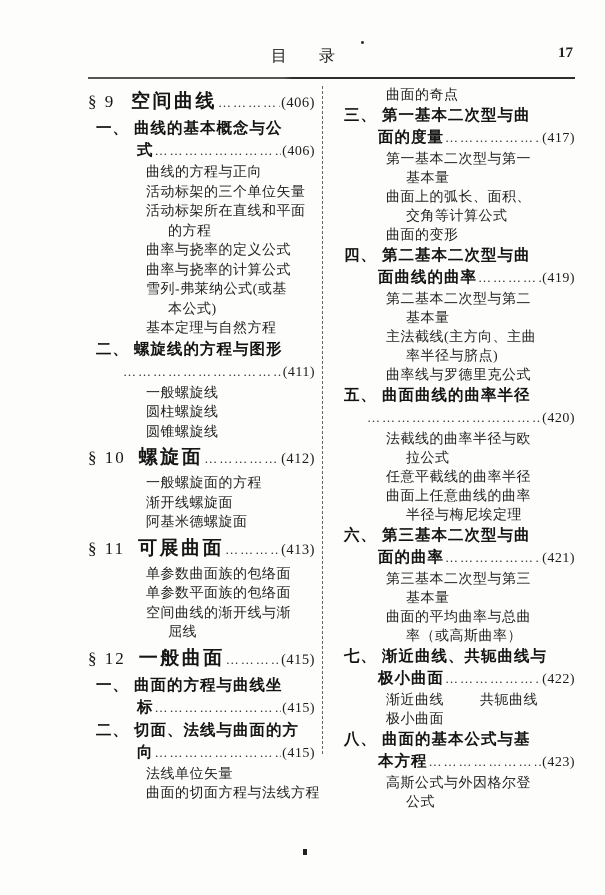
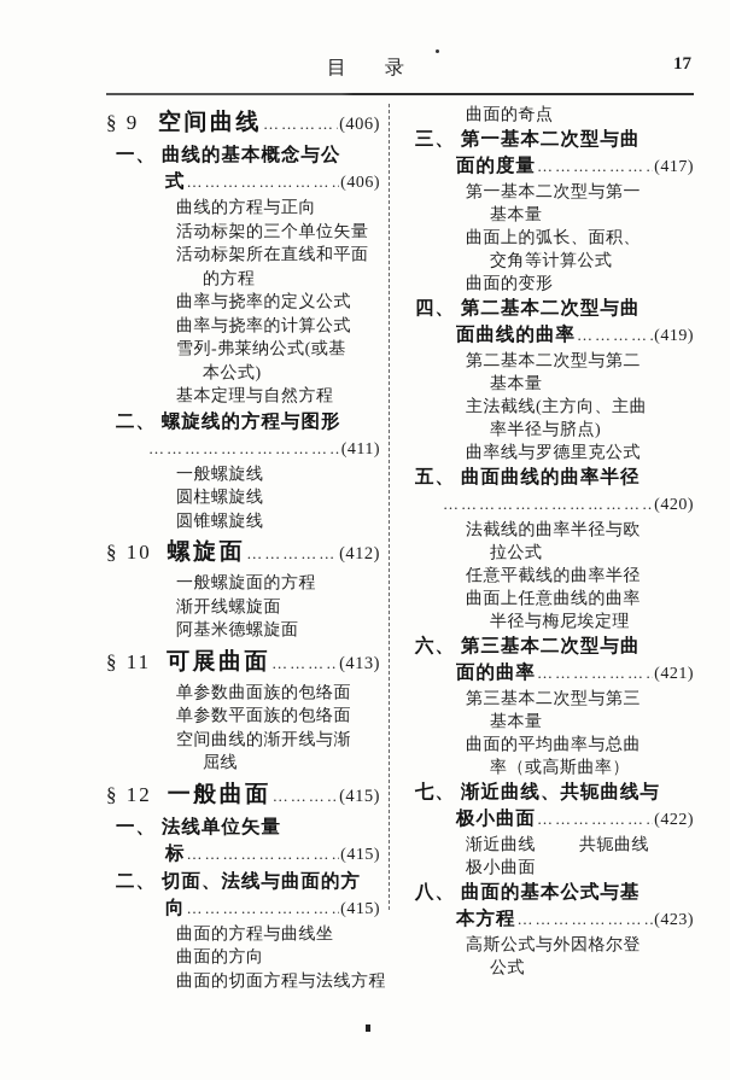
  目 录
  17
  § 9
  空间曲线
  (406)
  一、
  曲线的基本概念与公
  式
  (406)
  曲线的方程与正向
  活动标架的三个单位矢量
  活动标架所在直线和平面
  的方程
  曲率与挠率的定义公式
  曲率与挠率的计算公式
  雪列-弗莱纳公式(或基
  本公式)
  基本定理与自然方程
  二、
  螺旋线的方程与图形
  (411)
  一般螺旋线
  圆柱螺旋线
  圆锥螺旋线
  § 10
  螺旋面
  (412)
  一般螺旋面的方程
  渐开线螺旋面
  阿基米德螺旋面
  § 11
  可展曲面
  (413)
  单参数曲面族的包络面
  单参数平面族的包络面
  空间曲线的渐开线与渐
  屈线
  § 12
  一般曲面
  (415)
  一、
- 曲面的方程与曲线坐
+ 法线单位矢量
  标
  (415)
  二、
  切面、法线与曲面的方
  向
  (415)
- 法线单位矢量
+ 曲面的方程与曲线坐
+ 曲面的方向
  曲面的切面方程与法线方程
  曲面的奇点
  三、
  第一基本二次型与曲
  面的度量
  (417)
  第一基本二次型与第一
  基本量
  曲面上的弧长、面积、
  交角等计算公式
  曲面的变形
  四、
  第二基本二次型与曲
  面曲线的曲率
  (419)
  第二基本二次型与第二
  基本量
  主法截线(主方向、主曲
  率半径与脐点)
  曲率线与罗德里克公式
  五、
  曲面曲线的曲率半径
  (420)
  法截线的曲率半径与欧
  拉公式
  任意平截线的曲率半径
  曲面上任意曲线的曲率
  半径与梅尼埃定理
  六、
  第三基本二次型与曲
  面的曲率
  (421)
  第三基本二次型与第三
  基本量
  曲面的平均曲率与总曲
  率（或高斯曲率）
  七、
  渐近曲线、共轭曲线与
  极小曲面
  (422)
  渐近曲线
  共轭曲线
  极小曲面
  八、
  曲面的基本公式与基
  本方程
  (423)
  高斯公式与外因格尔登
  公式
